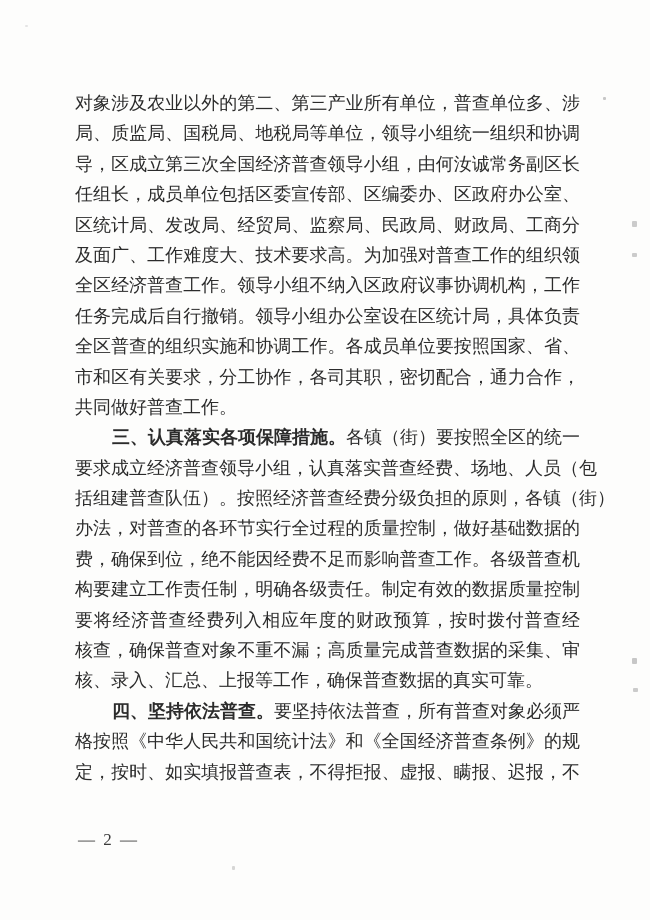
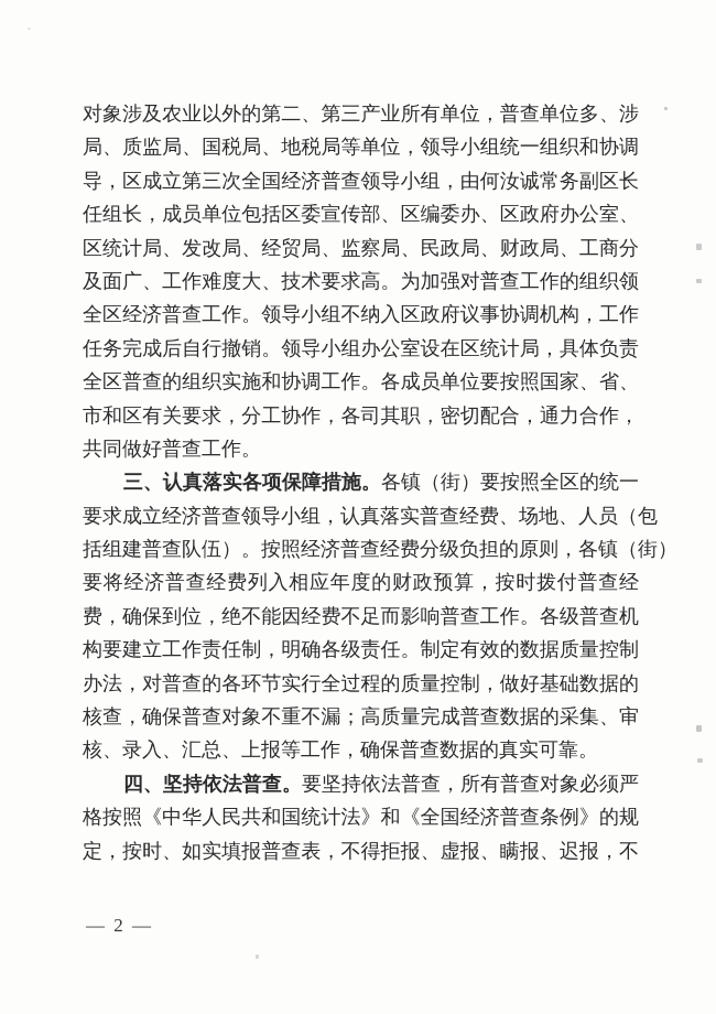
  对象涉及农业以外的第二、第三产业所有单位，普查单位多、涉
  局、质监局、国税局、地税局等单位，领导小组统一组织和协调
  导，区成立第三次全国经济普查领导小组，由何汝诚常务副区长
  任组长，成员单位包括区委宣传部、区编委办、区政府办公室、
  区统计局、发改局、经贸局、监察局、民政局、财政局、工商分
  及面广、工作难度大、技术要求高。为加强对普查工作的组织领
  全区经济普查工作。领导小组不纳入区政府议事协调机构，工作
  任务完成后自行撤销。领导小组办公室设在区统计局，具体负责
  全区普查的组织实施和协调工作。各成员单位要按照国家、省、
  市和区有关要求，分工协作，各司其职，密切配合，通力合作，
  共同做好普查工作。
  三、认真落实各项保障措施。各镇（街）要按照全区的统一
  要求成立经济普查领导小组，认真落实普查经费、场地、人员（包
  括组建普查队伍）。按照经济普查经费分级负担的原则，各镇（街）
- 办法，对普查的各环节实行全过程的质量控制，做好基础数据的
+ 要将经济普查经费列入相应年度的财政预算，按时拨付普查经
  费，确保到位，绝不能因经费不足而影响普查工作。各级普查机
  构要建立工作责任制，明确各级责任。制定有效的数据质量控制
- 要将经济普查经费列入相应年度的财政预算，按时拨付普查经
+ 办法，对普查的各环节实行全过程的质量控制，做好基础数据的
  核查，确保普查对象不重不漏；高质量完成普查数据的采集、审
  核、录入、汇总、上报等工作，确保普查数据的真实可靠。
  四、坚持依法普查。要坚持依法普查，所有普查对象必须严
  格按照《中华人民共和国统计法》和《全国经济普查条例》的规
  定，按时、如实填报普查表，不得拒报、虚报、瞒报、迟报，不
  — 2 —
